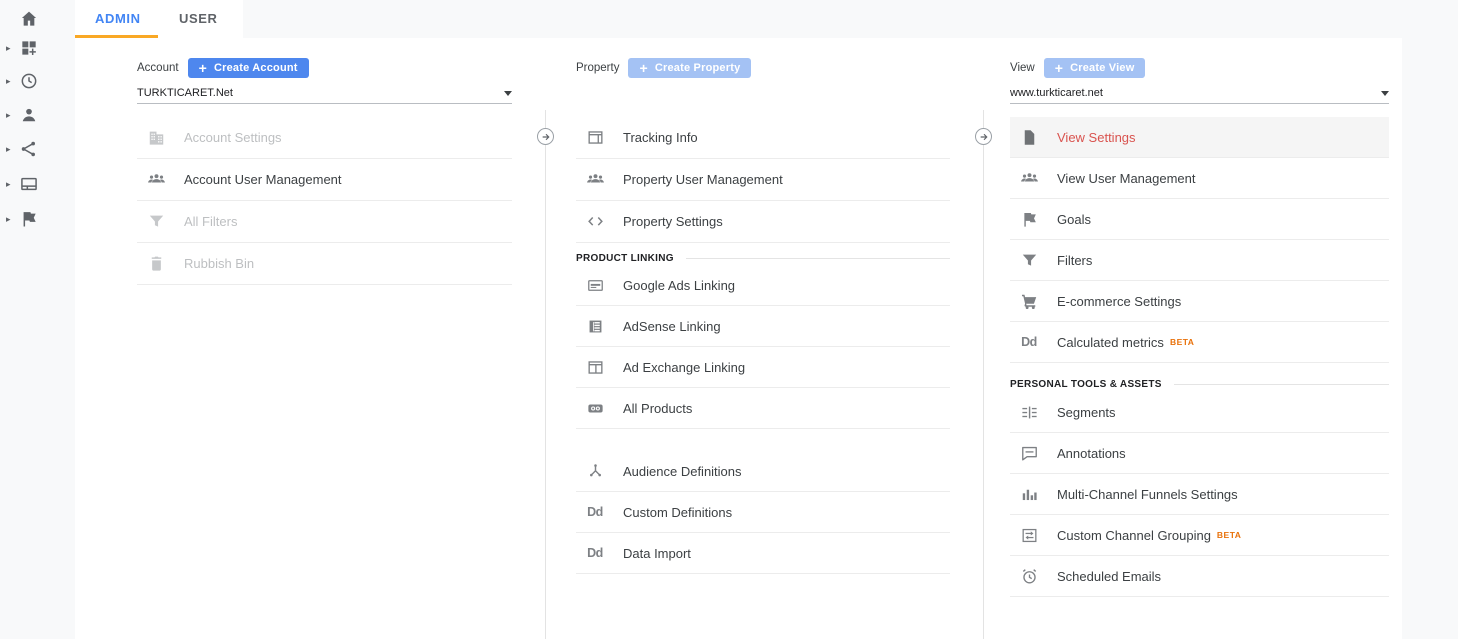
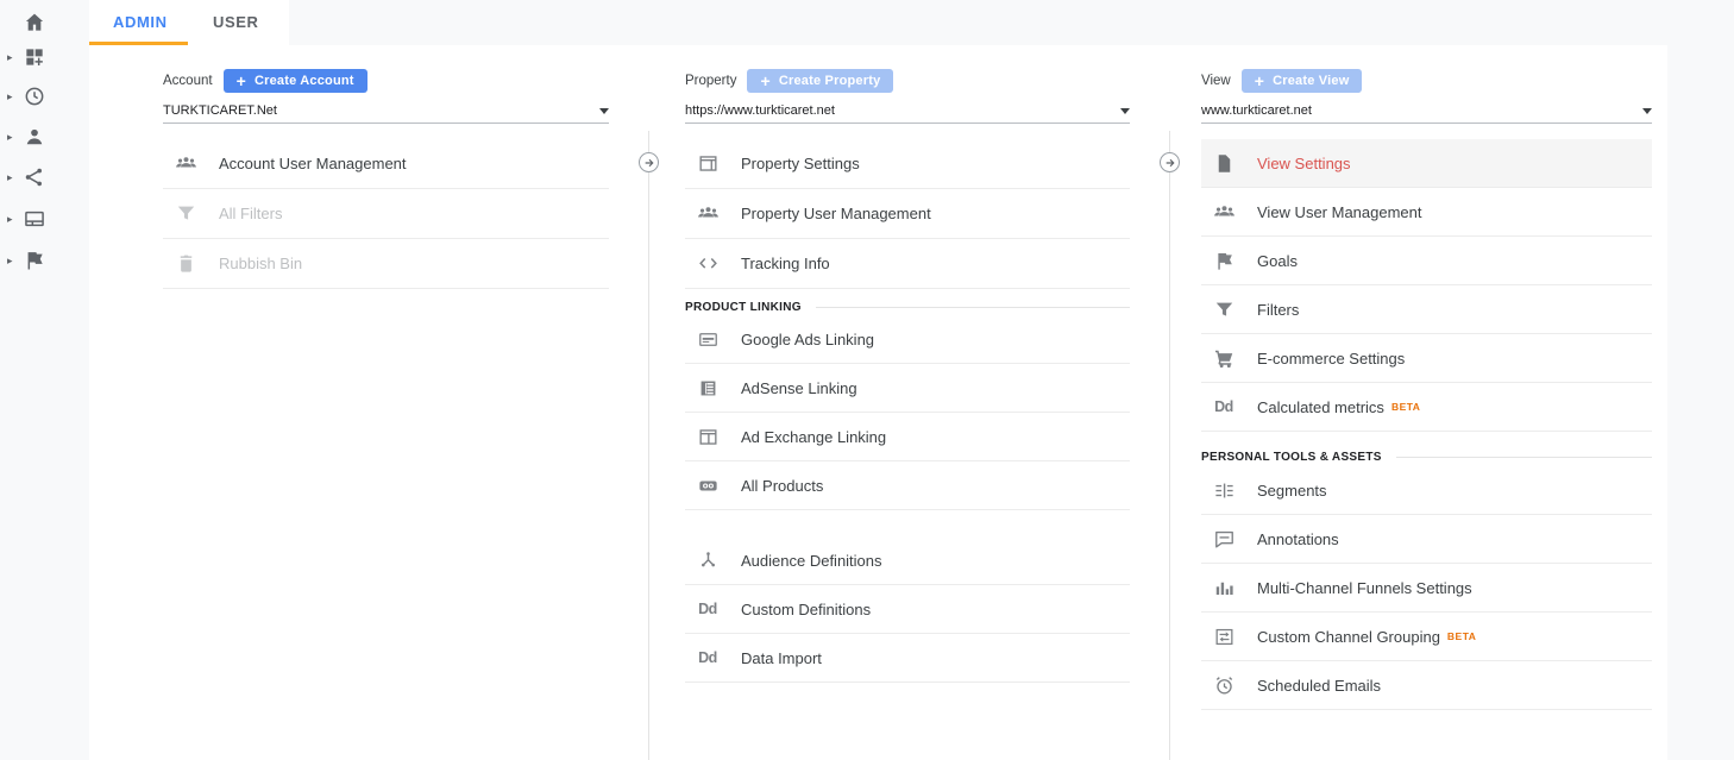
  ADMIN
  USER
  ▸
  ▸
  ▸
  ▸
  ▸
  ▸
  Account
  +
  Create Account
  TURKTICARET.Net
- Account Settings
  Account User Management
  All Filters
  Rubbish Bin
  Property
  +
  Create Property
+ https://www.turkticaret.net
- Tracking Info
+ Property Settings
  Property User Management
- Property Settings
+ Tracking Info
  PRODUCT LINKING
  Google Ads Linking
  AdSense Linking
  Ad Exchange Linking
  All Products
  Audience Definitions
  Dd
  Custom Definitions
  Dd
  Data Import
  View
  +
  Create View
  www.turkticaret.net
  View Settings
  View User Management
  Goals
  Filters
  E-commerce Settings
  Dd
  Calculated metrics
  BETA
  PERSONAL TOOLS & ASSETS
  Segments
  Annotations
  Multi-Channel Funnels Settings
  Custom Channel Grouping
  BETA
  Scheduled Emails
